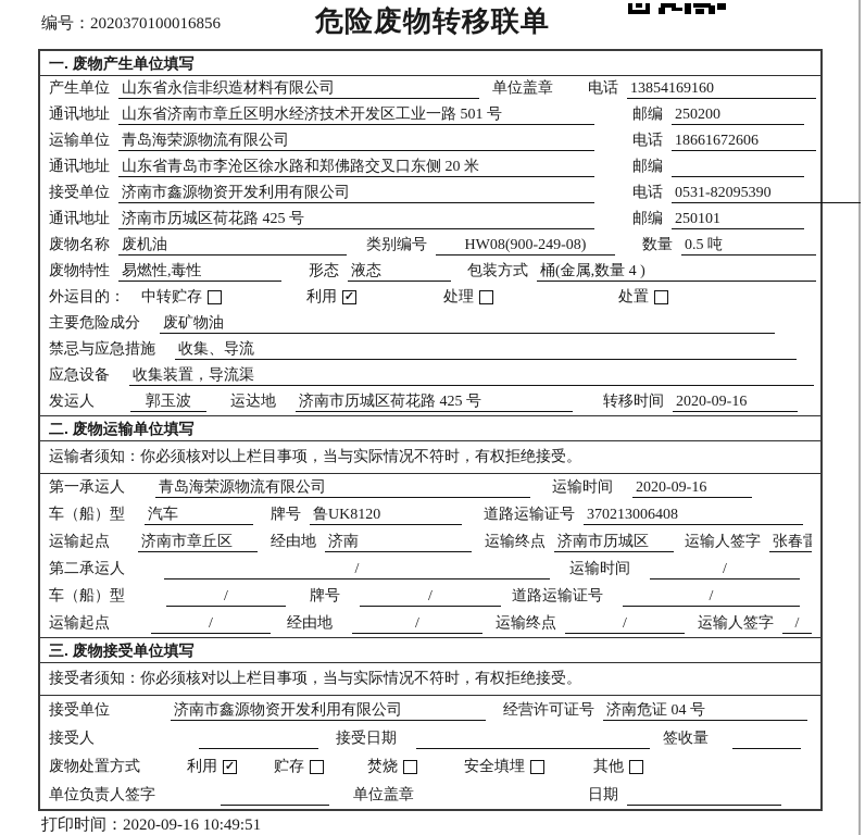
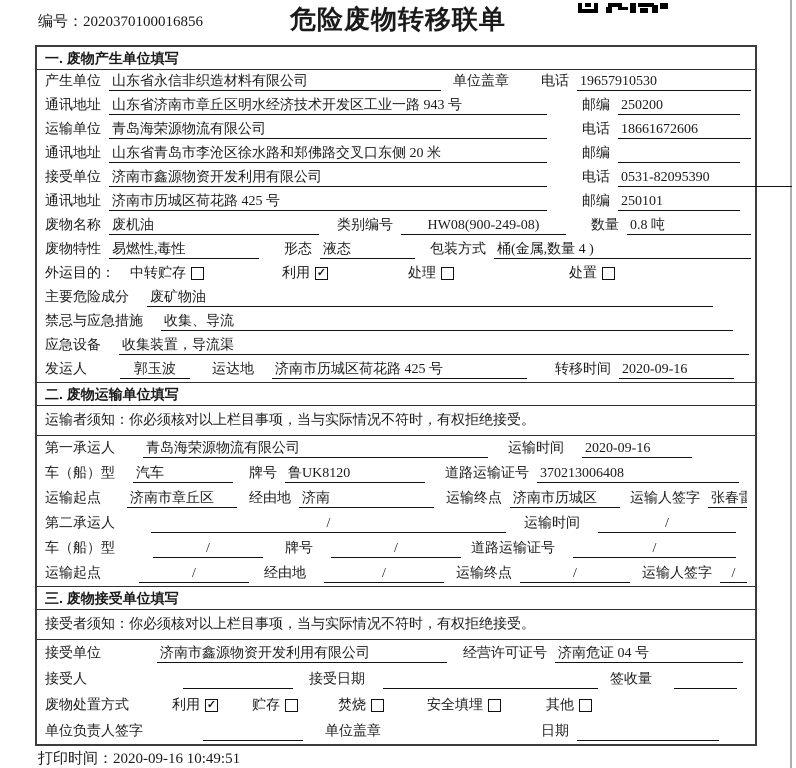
  编号：2020370100016856
  危险废物转移联单
  一. 废物产生单位填写
  产生单位
  山东省永信非织造材料有限公司
  单位盖章
  电话
- 13854169160
+ 19657910530
  通讯地址
- 山东省济南市章丘区明水经济技术开发区工业一路 501 号
+ 山东省济南市章丘区明水经济技术开发区工业一路 943 号
  邮编
  250200
  运输单位
  青岛海荣源物流有限公司
  电话
  18661672606
  通讯地址
  山东省青岛市李沧区徐水路和郑佛路交叉口东侧 20 米
  邮编
  接受单位
  济南市鑫源物资开发利用有限公司
  电话
  0531-82095390
  通讯地址
  济南市历城区荷花路 425 号
  邮编
  250101
  废物名称
  废机油
  类别编号
  HW08(900-249-08)
  数量
- 0.5 吨
+ 0.8 吨
  废物特性
  易燃性,毒性
  形态
  液态
  包装方式
  桶(金属,数量 4 )
  外运目的：
  中转贮存
  利用
  ✓
  处理
  处置
  主要危险成分
  废矿物油
  禁忌与应急措施
  收集、导流
  应急设备
  收集装置，导流渠
  发运人
  郭玉波
  运达地
  济南市历城区荷花路 425 号
  转移时间
  2020-09-16
  二. 废物运输单位填写
  运输者须知：你必须核对以上栏目事项，当与实际情况不符时，有权拒绝接受。
  第一承运人
  青岛海荣源物流有限公司
  运输时间
  2020-09-16
  车（船）型
  汽车
  牌号
  鲁UK8120
  道路运输证号
  370213006408
  运输起点
  济南市章丘区
  经由地
  济南
  运输终点
  济南市历城区
  运输人签字
  张春雷
  第二承运人
  /
  运输时间
  /
  车（船）型
  /
  牌号
  /
  道路运输证号
  /
  运输起点
  /
  经由地
  /
  运输终点
  /
  运输人签字
  /
  三. 废物接受单位填写
  接受者须知：你必须核对以上栏目事项，当与实际情况不符时，有权拒绝接受。
  接受单位
  济南市鑫源物资开发利用有限公司
  经营许可证号
  济南危证 04 号
  接受人
  接受日期
  签收量
  废物处置方式
  利用
  ✓
  贮存
  焚烧
  安全填埋
  其他
  单位负责人签字
  单位盖章
  日期
  打印时间：2020-09-16 10:49:51
